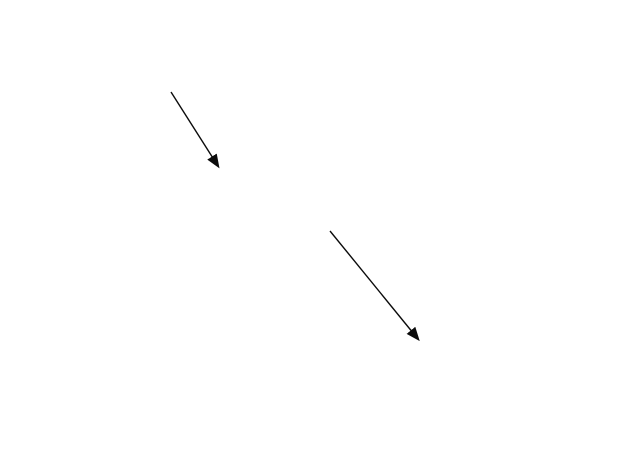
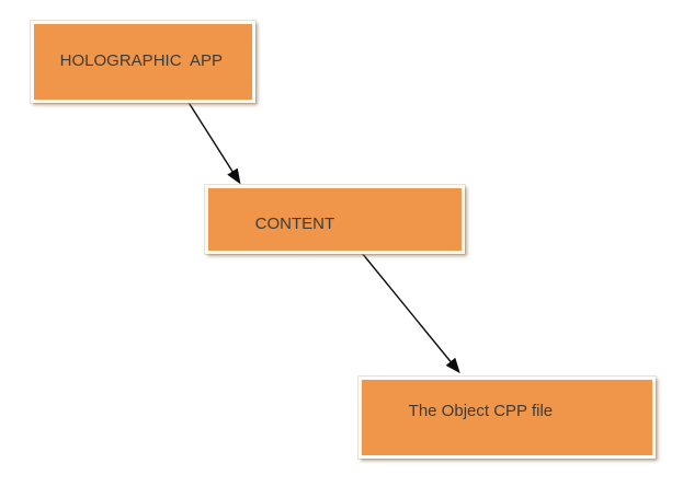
+ HOLOGRAPHIC APP
+ CONTENT
+ The Object CPP file
